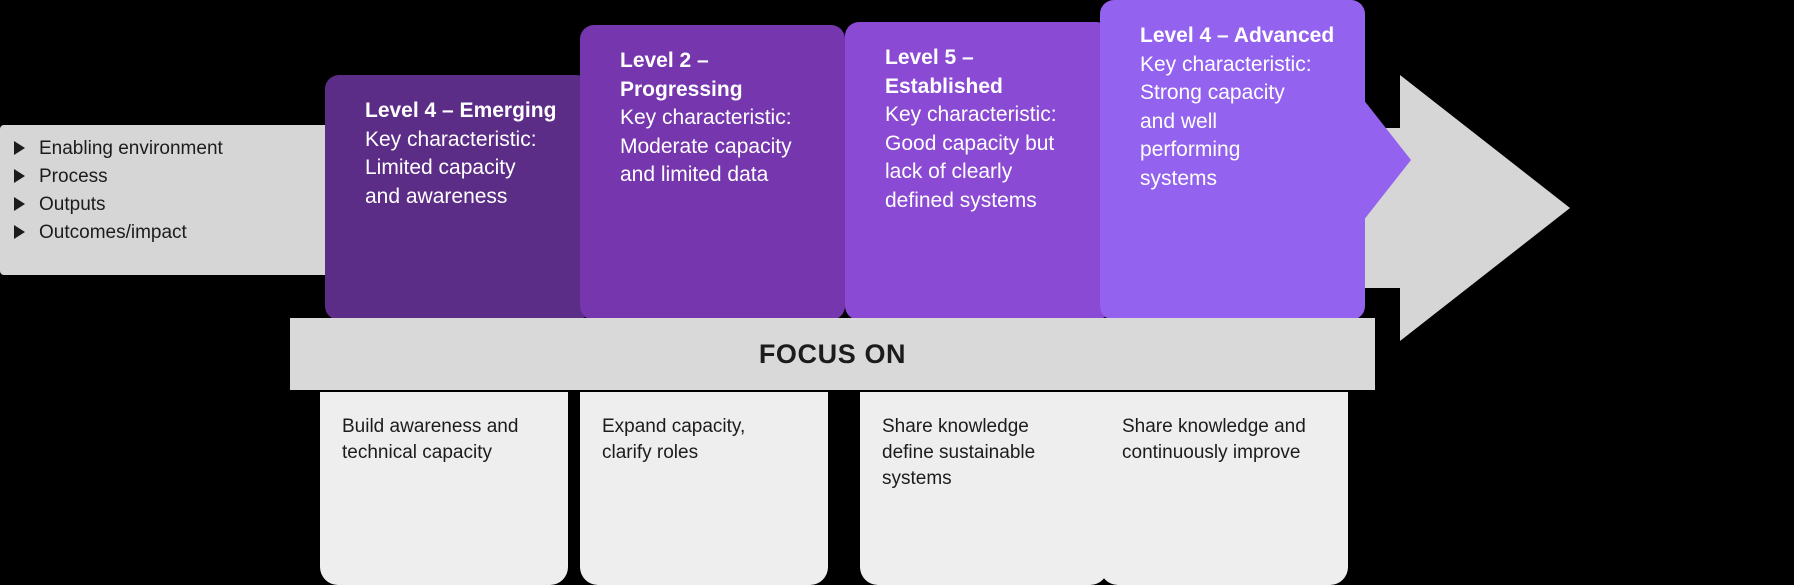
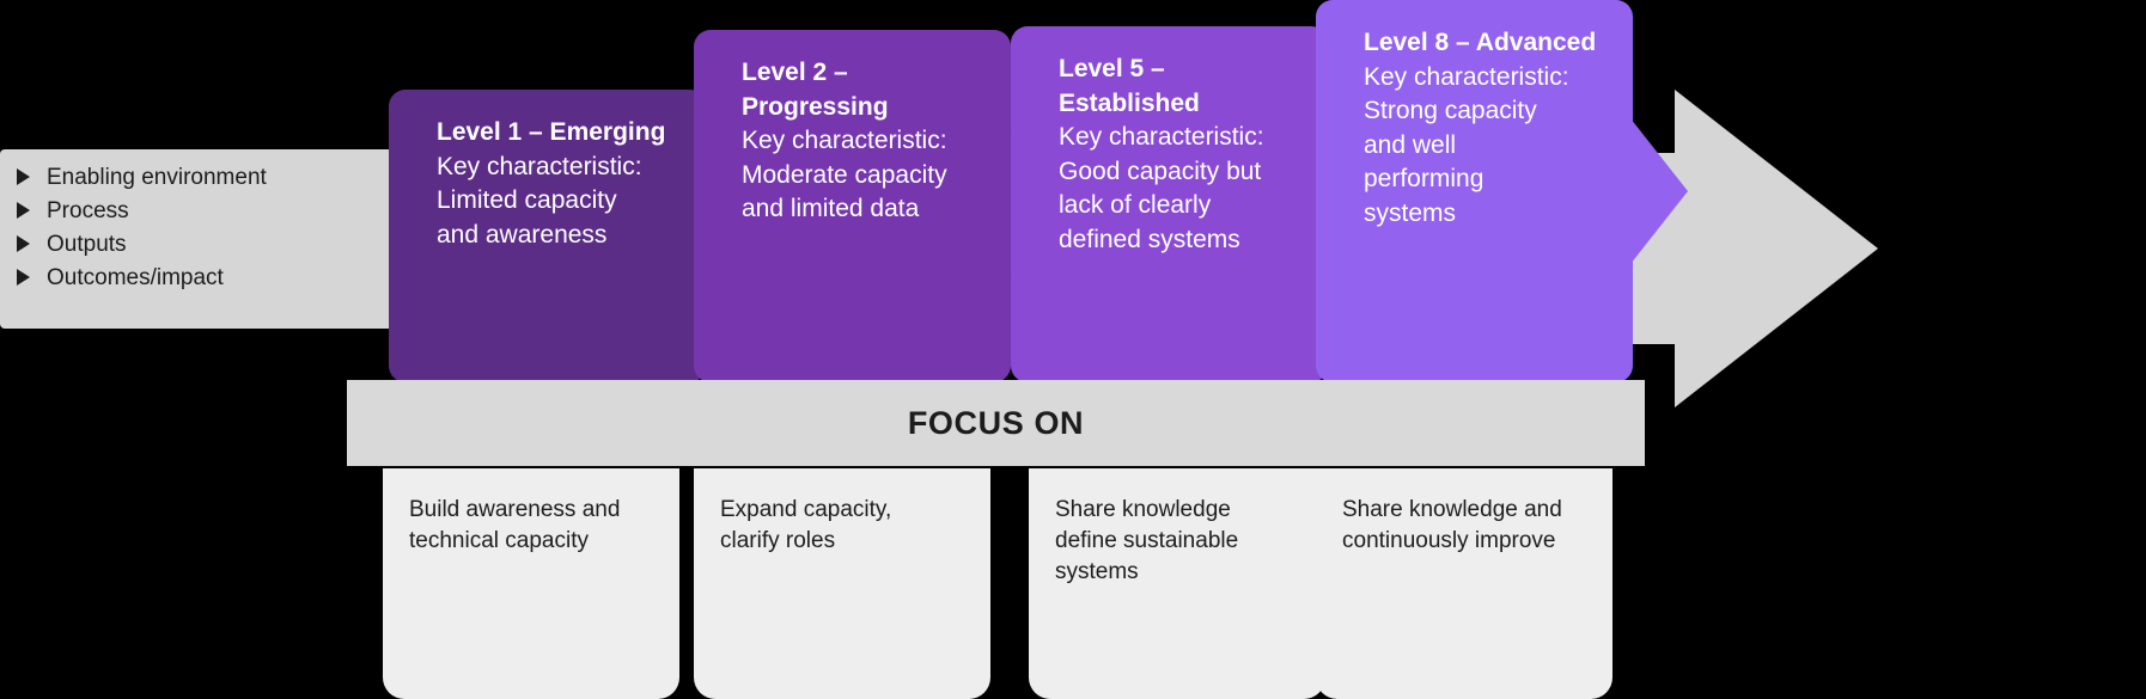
  Enabling environment
  Process
  Outputs
  Outcomes/impact
- Level 4 – Emerging
+ Level 1 – Emerging
  Key characteristic:
  Limited capacity
  and awareness
  Level 2 – Progressing
  Key characteristic:
  Moderate capacity
  and limited data
  Level 5 – Established
  Key characteristic:
  Good capacity but
  lack of clearly
  defined systems
- Level 4 – Advanced
+ Level 8 – Advanced
  Key characteristic:
  Strong capacity
  and well
  performing
  systems
  FOCUS ON
  Build awareness and
  technical capacity
  Expand capacity,
  clarify roles
  Share knowledge
  define sustainable
  systems
  Share knowledge and
  continuously improve
